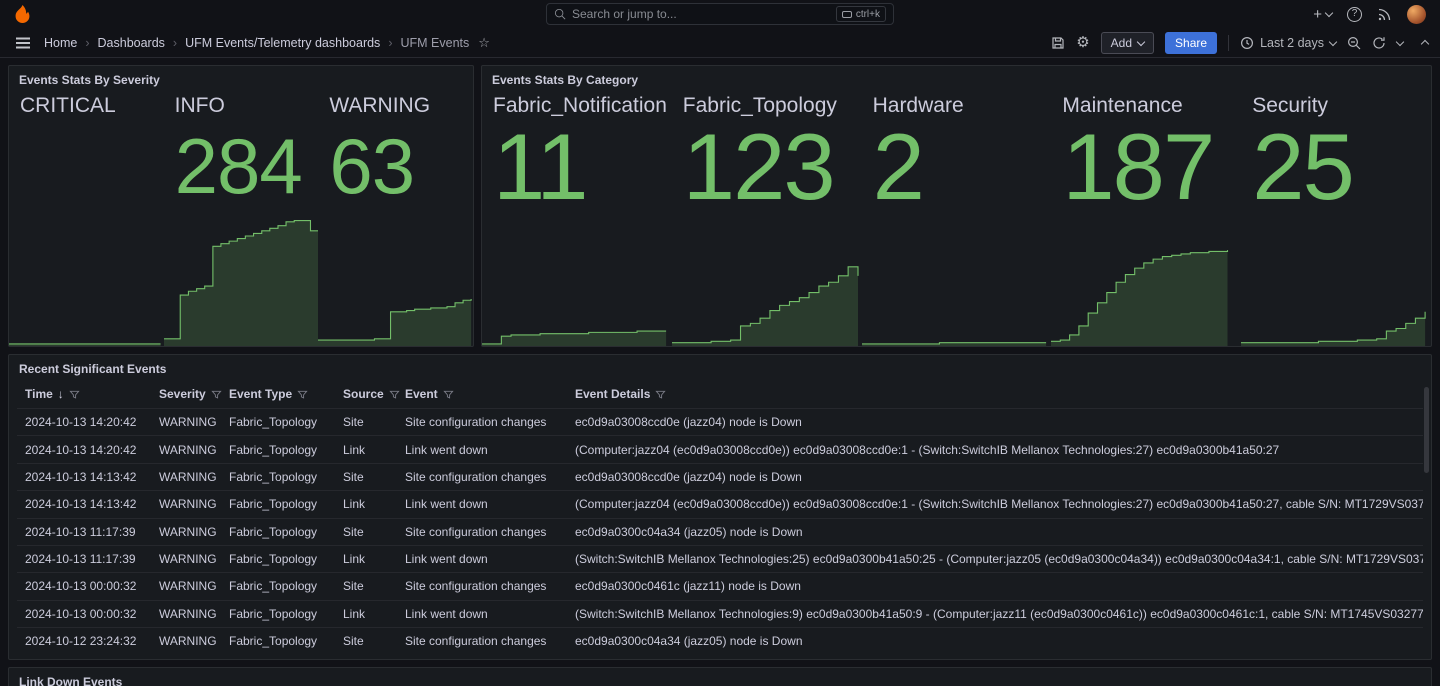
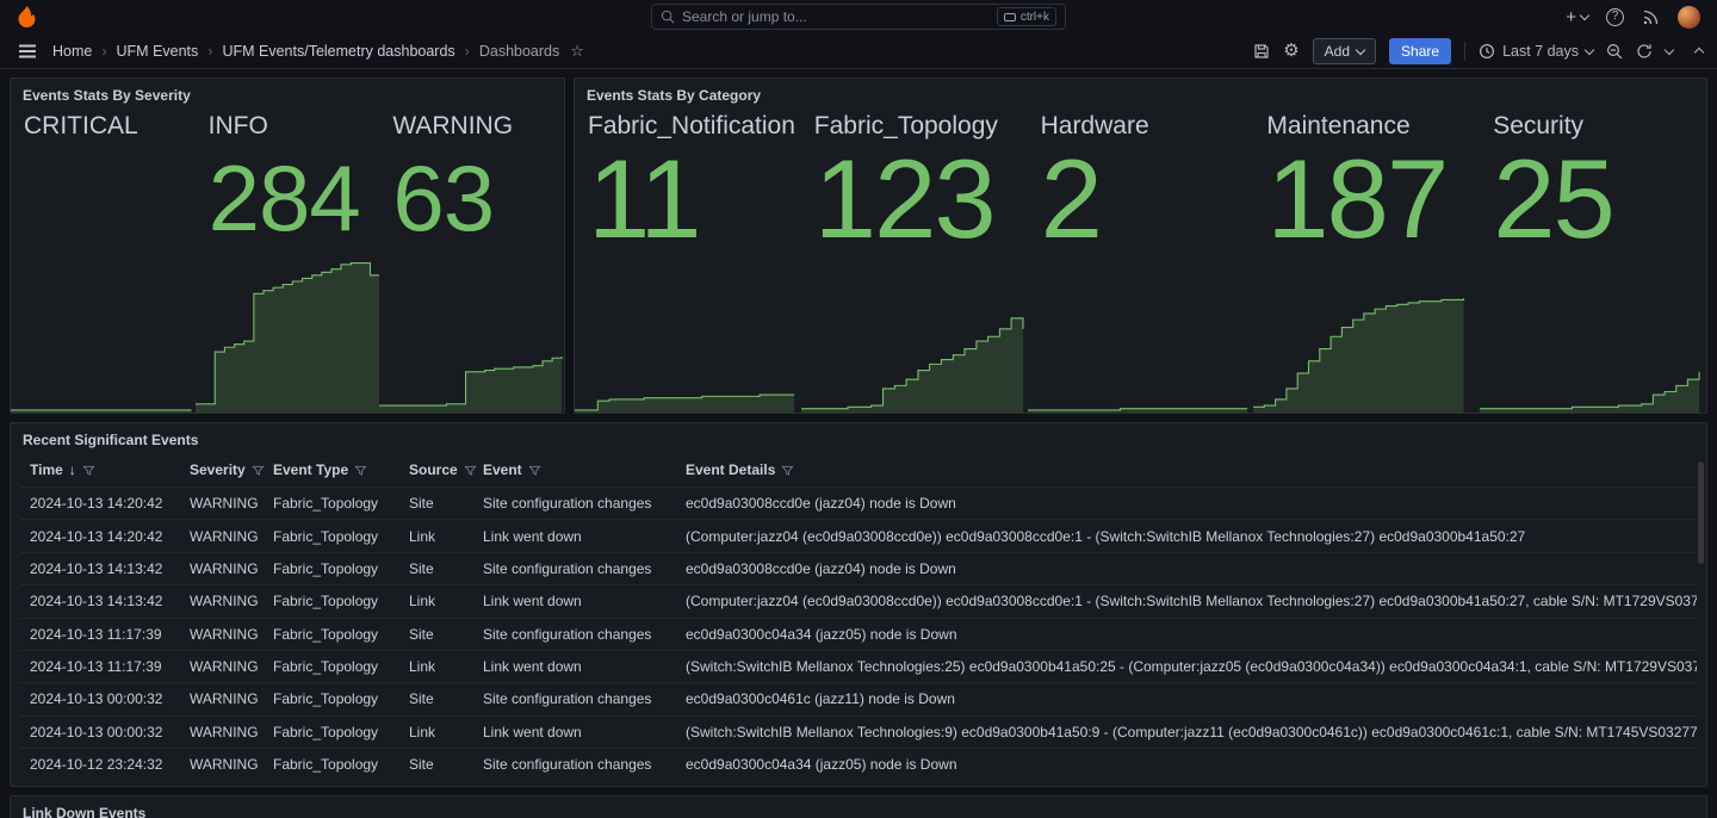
  Search or jump to...
  ctrl+k
  +
  ?
  Home
  ›
- Dashboards
+ UFM Events
  ›
  UFM Events/Telemetry dashboards
  ›
- UFM Events
+ Dashboards
  ☆
  ⚙
  Add
  Share
- Last 2 days
+ Last 7 days
  Events Stats By Severity
  CRITICAL
  INFO
  284
  WARNING
  63
  Events Stats By Category
  Fabric_Notification
  11
  Fabric_Topology
  123
  Hardware
  2
  Maintenance
  187
  Security
  25
  Recent Significant Events
  Time ↓	Severity	Event Type	Source	Event	Event Details
  2024-10-13 14:20:42	WARNING	Fabric_Topology	Site	Site configuration changes	ec0d9a03008ccd0e (jazz04) node is Down
  2024-10-13 14:20:42	WARNING	Fabric_Topology	Link	Link went down	(Computer:jazz04 (ec0d9a03008ccd0e)) ec0d9a03008ccd0e:1 - (Switch:SwitchIB Mellanox Technologies:27) ec0d9a0300b41a50:27
  2024-10-13 14:13:42	WARNING	Fabric_Topology	Site	Site configuration changes	ec0d9a03008ccd0e (jazz04) node is Down
  2024-10-13 14:13:42	WARNING	Fabric_Topology	Link	Link went down	(Computer:jazz04 (ec0d9a03008ccd0e)) ec0d9a03008ccd0e:1 - (Switch:SwitchIB Mellanox Technologies:27) ec0d9a0300b41a50:27, cable S/N: MT1729VS037
  2024-10-13 11:17:39	WARNING	Fabric_Topology	Site	Site configuration changes	ec0d9a0300c04a34 (jazz05) node is Down
  2024-10-13 11:17:39	WARNING	Fabric_Topology	Link	Link went down	(Switch:SwitchIB Mellanox Technologies:25) ec0d9a0300b41a50:25 - (Computer:jazz05 (ec0d9a0300c04a34)) ec0d9a0300c04a34:1, cable S/N: MT1729VS037
  2024-10-13 00:00:32	WARNING	Fabric_Topology	Site	Site configuration changes	ec0d9a0300c0461c (jazz11) node is Down
  2024-10-13 00:00:32	WARNING	Fabric_Topology	Link	Link went down	(Switch:SwitchIB Mellanox Technologies:9) ec0d9a0300b41a50:9 - (Computer:jazz11 (ec0d9a0300c0461c)) ec0d9a0300c0461c:1, cable S/N: MT1745VS03277
  2024-10-12 23:24:32	WARNING	Fabric_Topology	Site	Site configuration changes	ec0d9a0300c04a34 (jazz05) node is Down
  Link Down Events
